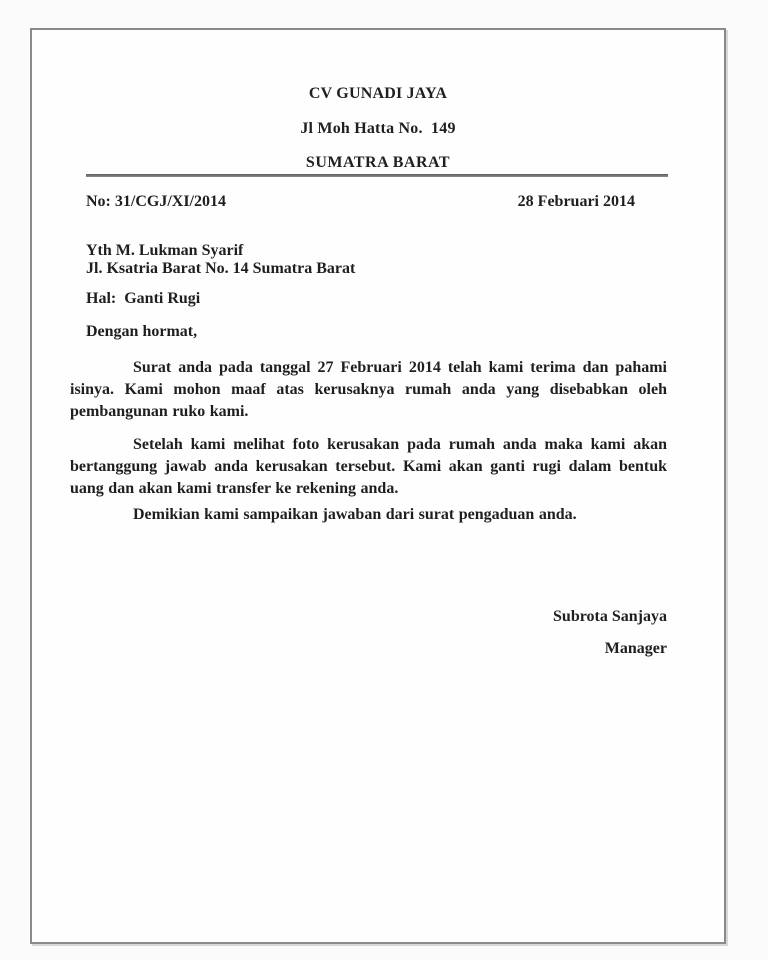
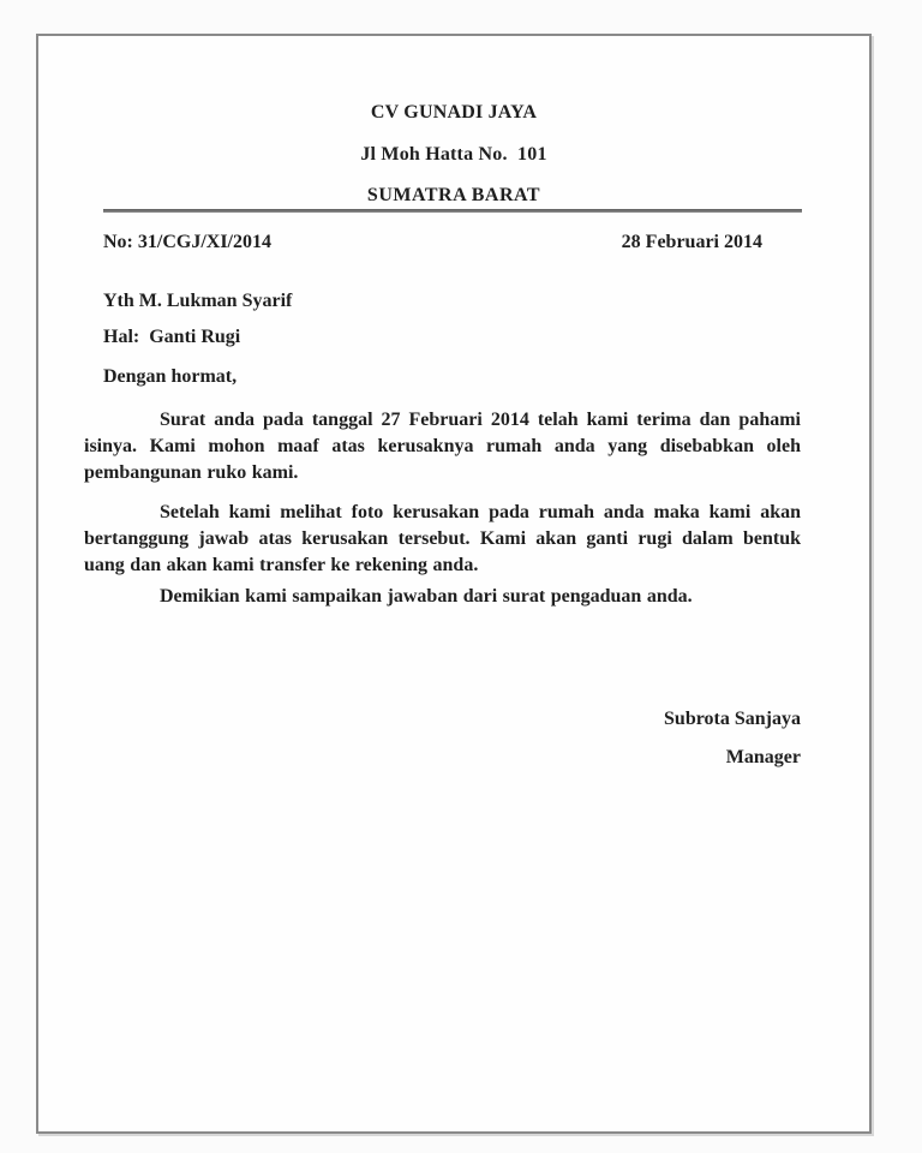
  CV GUNADI JAYA
- Jl Moh Hatta No. 149
+ Jl Moh Hatta No. 101
  SUMATRA BARAT
  No: 31/CGJ/XI/2014
  28 Februari 2014
  Yth M. Lukman Syarif
- Jl. Ksatria Barat No. 14 Sumatra Barat
  Hal: Ganti Rugi
  Dengan hormat,
  Surat anda pada tanggal 27 Februari 2014 telah kami terima dan pahami isinya. Kami mohon maaf atas kerusaknya rumah anda yang disebabkan oleh pembangunan ruko kami.
- Setelah kami melihat foto kerusakan pada rumah anda maka kami akan bertanggung jawab anda kerusakan tersebut. Kami akan ganti rugi dalam bentuk uang dan akan kami transfer ke rekening anda.
+ Setelah kami melihat foto kerusakan pada rumah anda maka kami akan bertanggung jawab atas kerusakan tersebut. Kami akan ganti rugi dalam bentuk uang dan akan kami transfer ke rekening anda.
  Demikian kami sampaikan jawaban dari surat pengaduan anda.
  Subrota Sanjaya
  Manager
